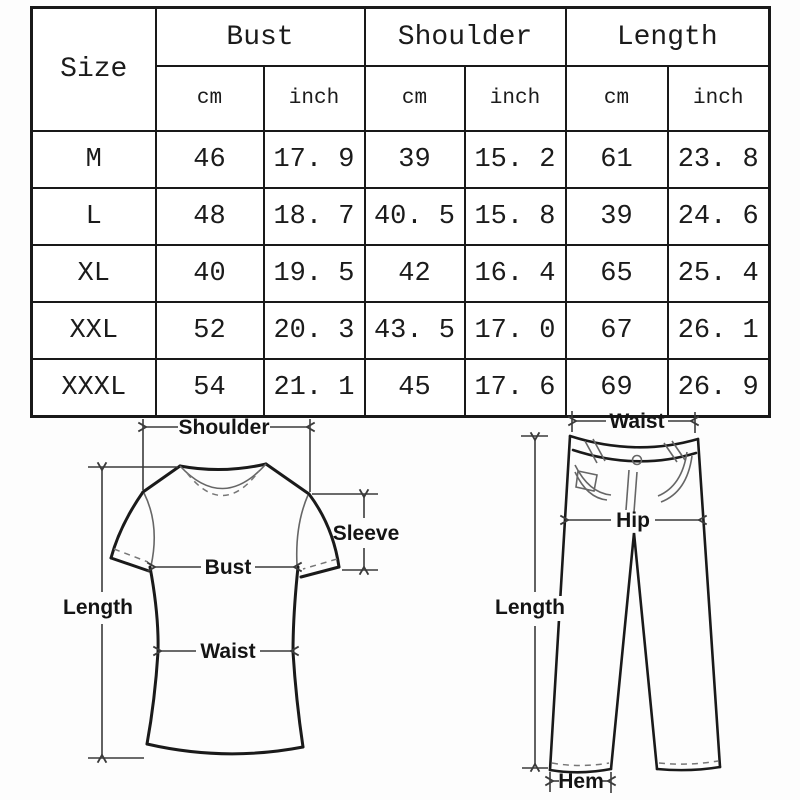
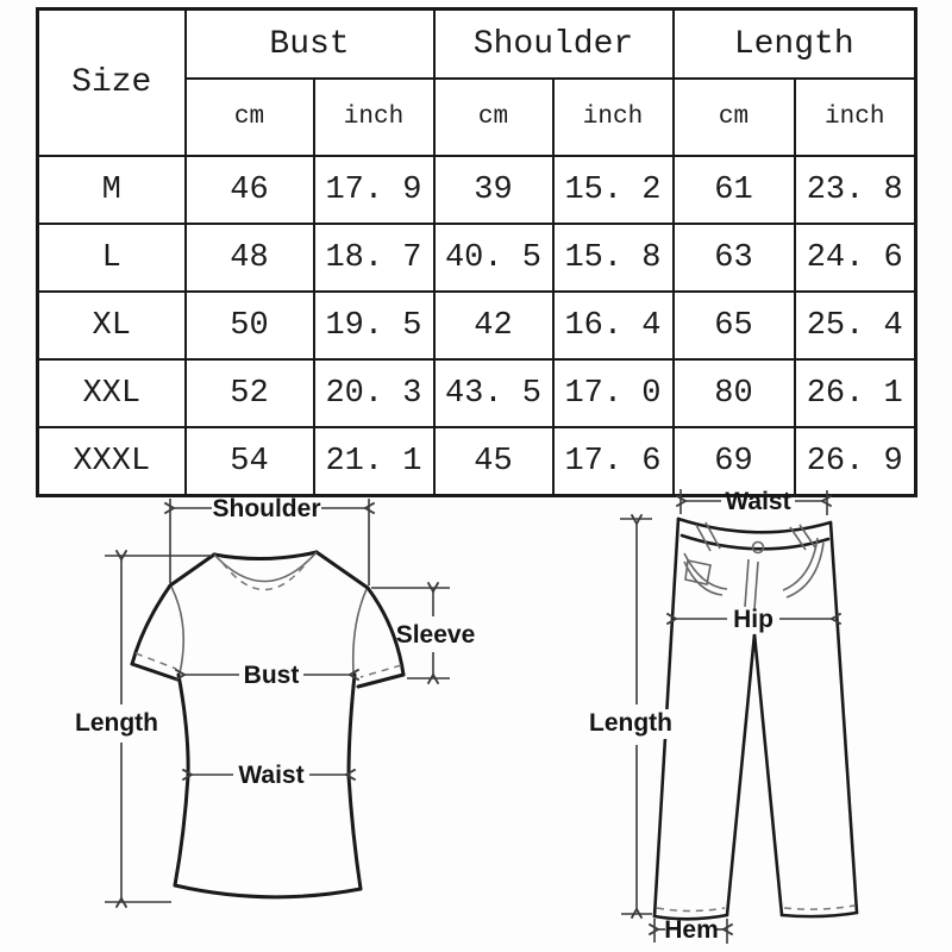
  Size	Bust	Shoulder	Length
  cm	inch	cm	inch	cm	inch
  M	46	17. 9	39	15. 2	61	23. 8
- L	48	18. 7	40. 5	15. 8	39	24. 6
+ L	48	18. 7	40. 5	15. 8	63	24. 6
- XL	40	19. 5	42	16. 4	65	25. 4
+ XL	50	19. 5	42	16. 4	65	25. 4
- XXL	52	20. 3	43. 5	17. 0	67	26. 1
+ XXL	52	20. 3	43. 5	17. 0	80	26. 1
  XXXL	54	21. 1	45	17. 6	69	26. 9
  Shoulder
  Sleeve
  Bust
  Waist
  Length
  Waist
  Hip
  Length
  Hem
